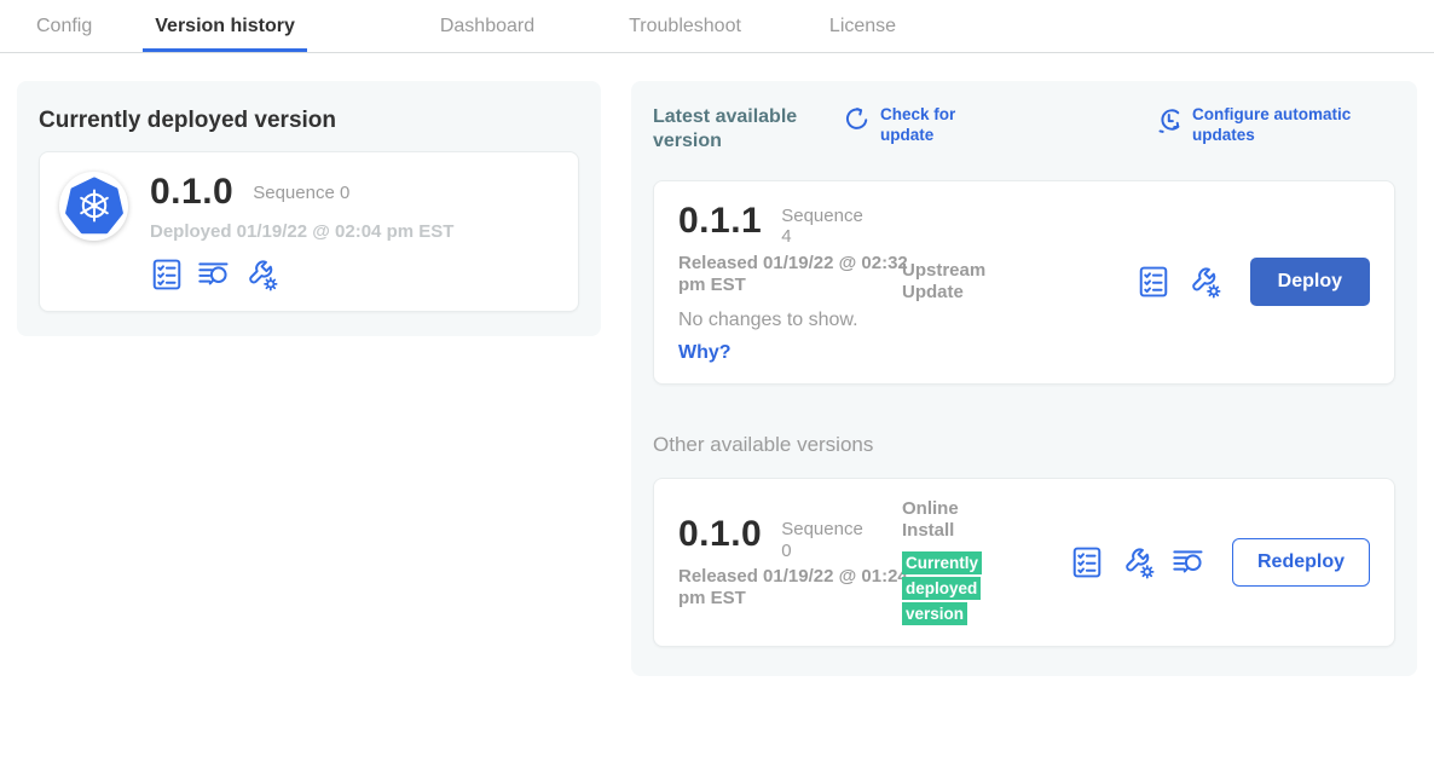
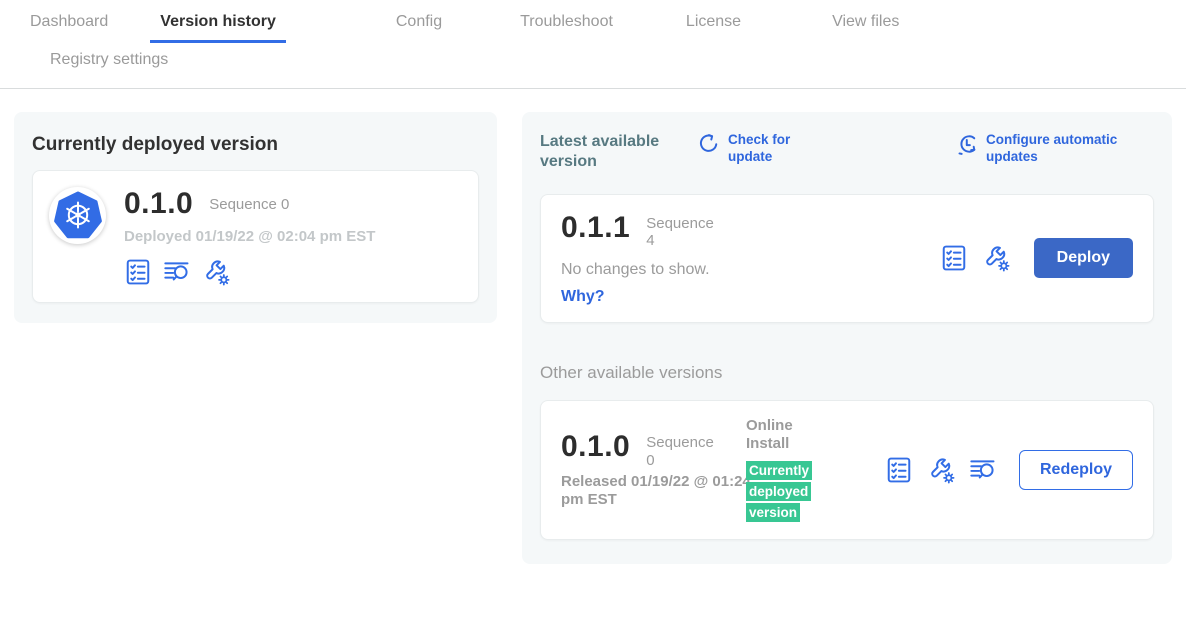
- Config
+ Dashboard
  Version history
- Dashboard
+ Config
  Troubleshoot
  License
+ View files
+ Registry settings
  Currently deployed version
  0.1.0
  Sequence 0
  Deployed 01/19/22 @ 02:04 pm EST
  Latest available version
  Check for update
  Configure automatic updates
  0.1.1
  Sequence 4
- Released 01/19/22 @ 02:32 pm EST
  No changes to show.
  Why?
- Upstream Update
  Deploy
  Other available versions
  0.1.0
  Sequence 0
  Released 01/19/22 @ 01:2 pm EST
  Online Install
  Currently deployed version
  Redeploy
